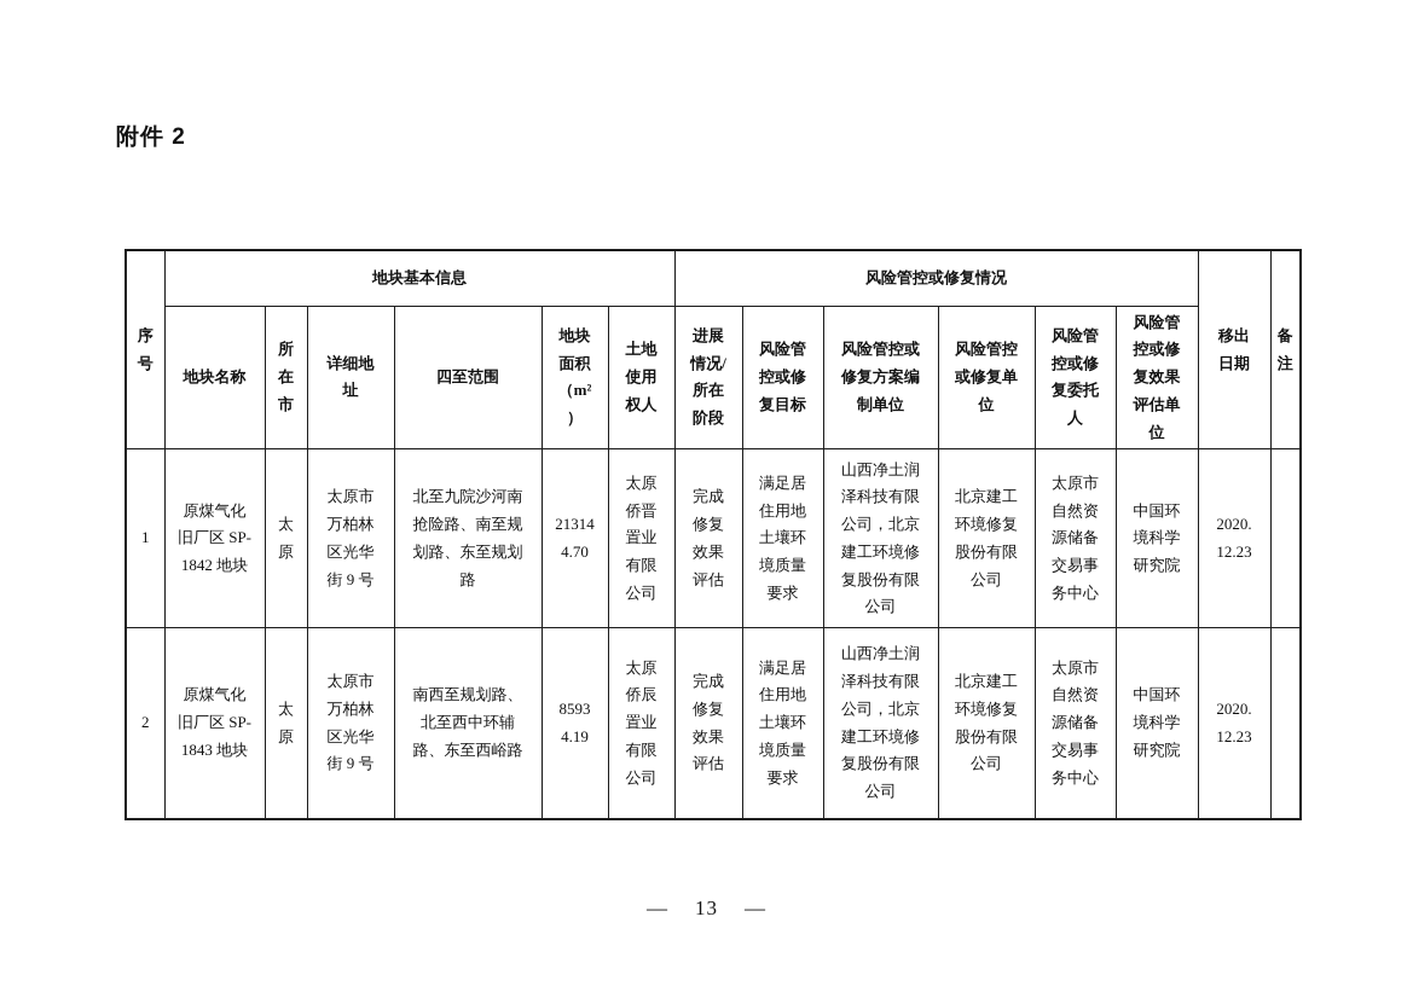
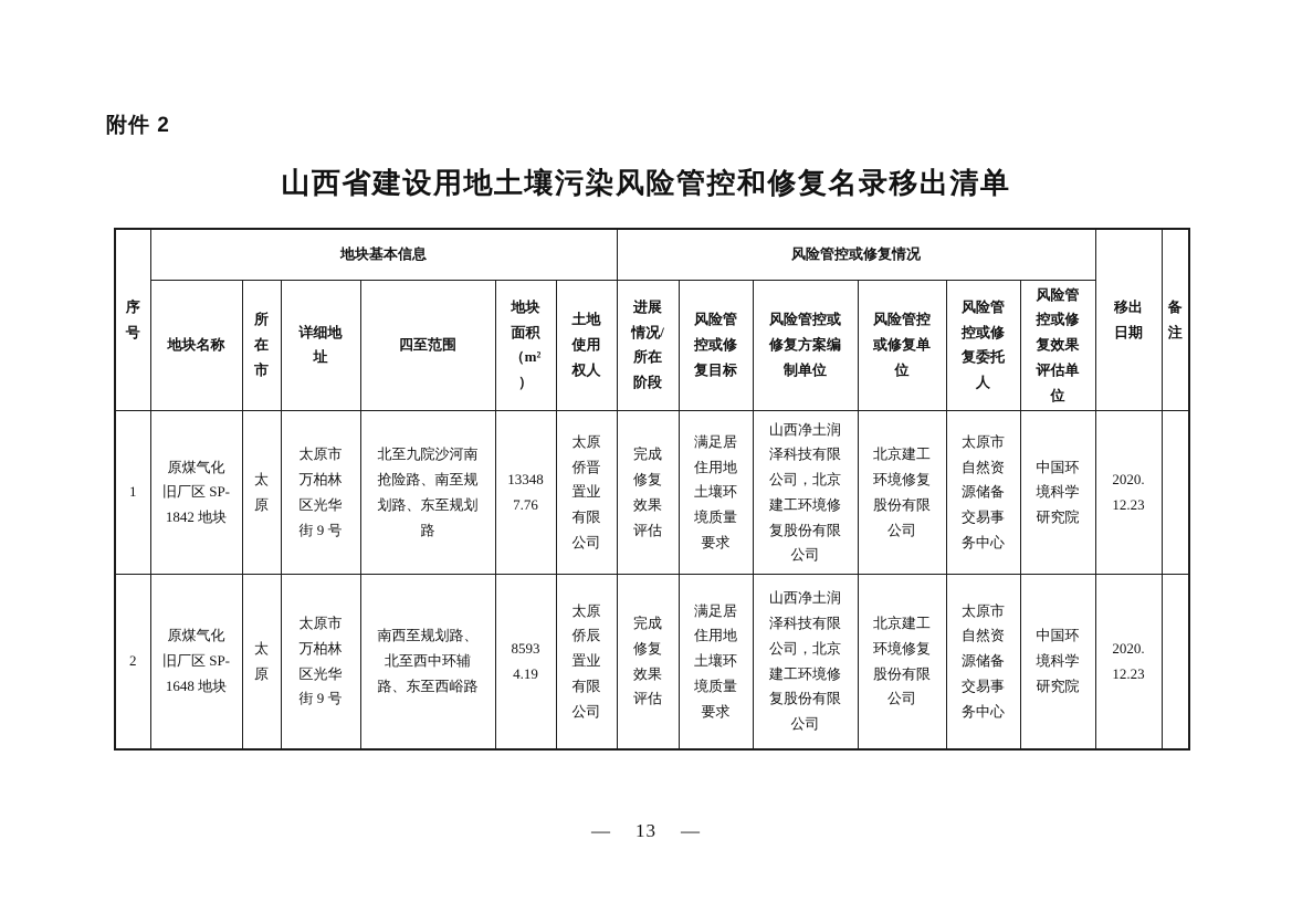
  附件 2
+ 山西省建设用地土壤污染风险管控和修复名录移出清单
  序号	地块基本信息	风险管控或修复情况	移出日期	备注
  地块名称	所在市	详细地址	四至范围	地块 面积 （m²）	土地使用权人	进展情况/所在阶段	风险管控或修复目标	风险管控或修复方案编制单位	风险管控或修复单位	风险管控或修复委托人	风险管控或修复效果评估单位
- 1	原煤气化旧厂区 SP-1842 地块	太原	太原市万柏林区光华街 9 号	北至九院沙河南抢险路、南至规划路、东至规划路	213144.70	太原侨晋置业有限公司	完成修复效果评估	满足居住用地土壤环境质量要求	山西净土润泽科技有限公司，北京建工环境修复股份有限公司	北京建工环境修复股份有限公司	太原市自然资源储备交易事务中心	中国环境科学研究院	2020.12.23
+ 1	原煤气化旧厂区 SP-1842 地块	太原	太原市万柏林区光华街 9 号	北至九院沙河南抢险路、南至规划路、东至规划路	133487.76	太原侨晋置业有限公司	完成修复效果评估	满足居住用地土壤环境质量要求	山西净土润泽科技有限公司，北京建工环境修复股份有限公司	北京建工环境修复股份有限公司	太原市自然资源储备交易事务中心	中国环境科学研究院	2020.12.23
- 2	原煤气化旧厂区 SP-1843 地块	太原	太原市万柏林区光华街 9 号	南西至规划路、北至西中环辅路、东至西峪路	85934.19	太原侨辰置业有限公司	完成修复效果评估	满足居住用地土壤环境质量要求	山西净土润泽科技有限公司，北京建工环境修复股份有限公司	北京建工环境修复股份有限公司	太原市自然资源储备交易事务中心	中国环境科学研究院	2020.12.23
+ 2	原煤气化旧厂区 SP-1648 地块	太原	太原市万柏林区光华街 9 号	南西至规划路、北至西中环辅路、东至西峪路	85934.19	太原侨辰置业有限公司	完成修复效果评估	满足居住用地土壤环境质量要求	山西净土润泽科技有限公司，北京建工环境修复股份有限公司	北京建工环境修复股份有限公司	太原市自然资源储备交易事务中心	中国环境科学研究院	2020.12.23
  — 13 —
